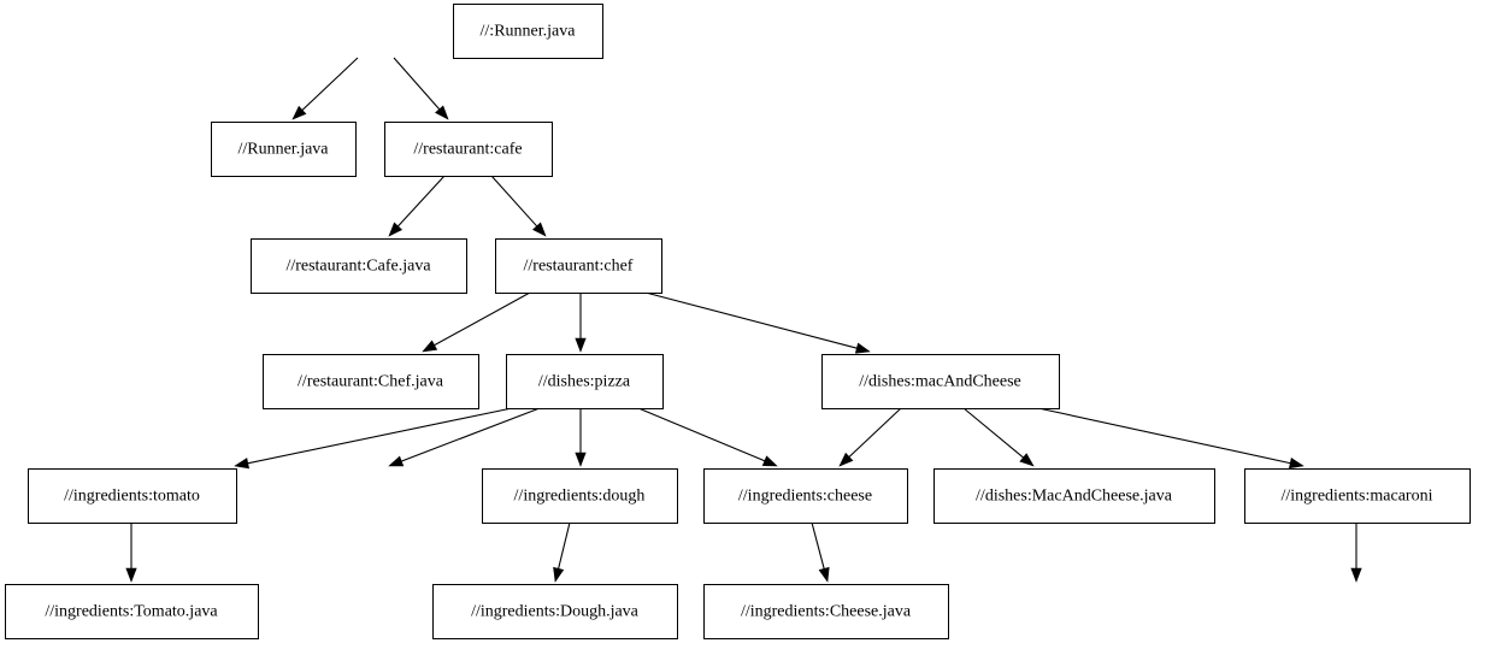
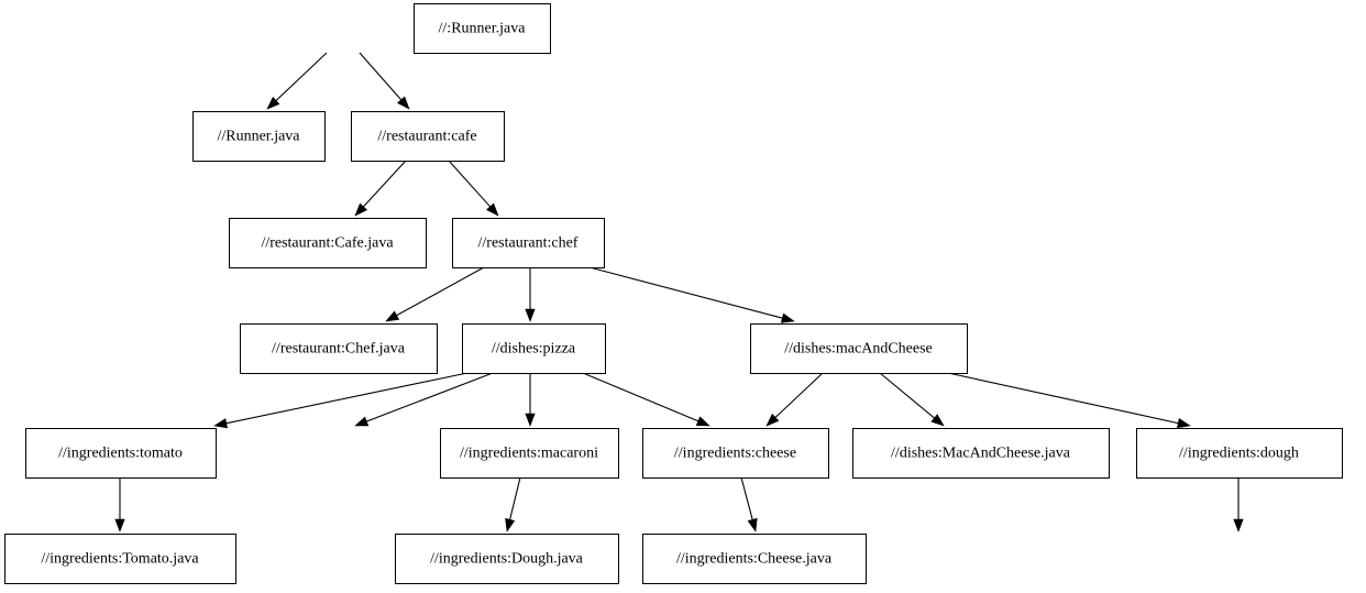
  //:Runner.java
  //Runner.java
  //restaurant:cafe
  //restaurant:Cafe.java
  //restaurant:chef
  //restaurant:Chef.java
  //dishes:pizza
  //dishes:macAndCheese
  //ingredients:tomato
- //ingredients:dough
+ //ingredients:macaroni
  //ingredients:cheese
  //dishes:MacAndCheese.java
- //ingredients:macaroni
+ //ingredients:dough
  //ingredients:Tomato.java
  //ingredients:Dough.java
  //ingredients:Cheese.java
